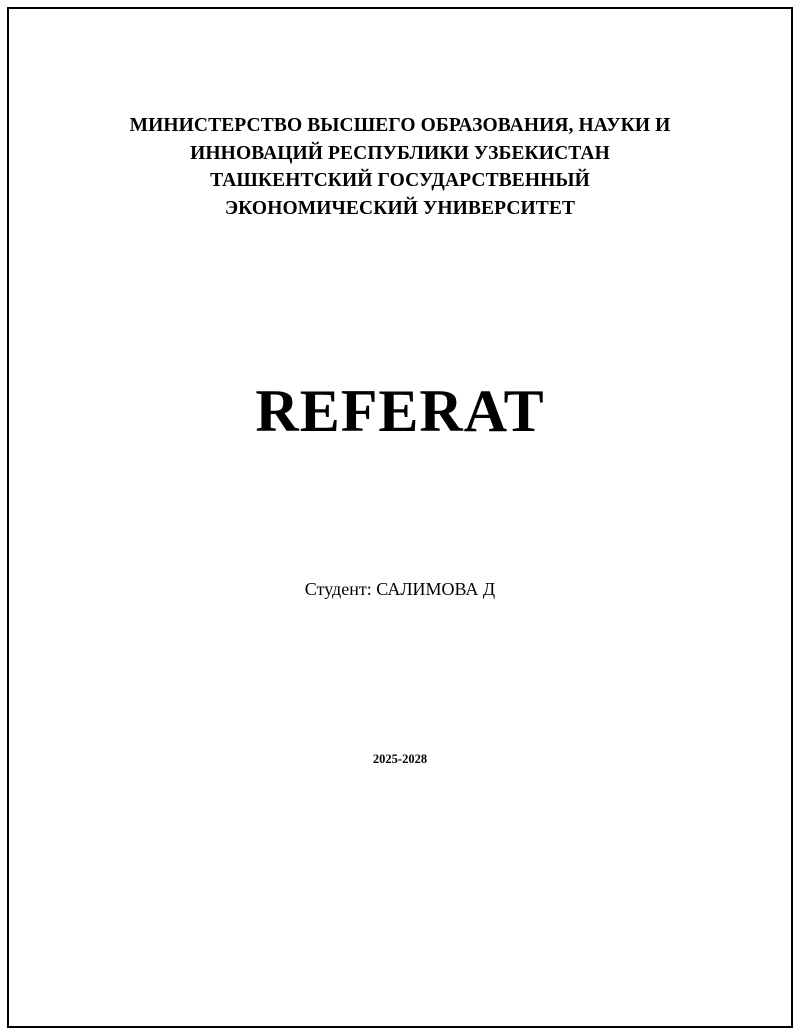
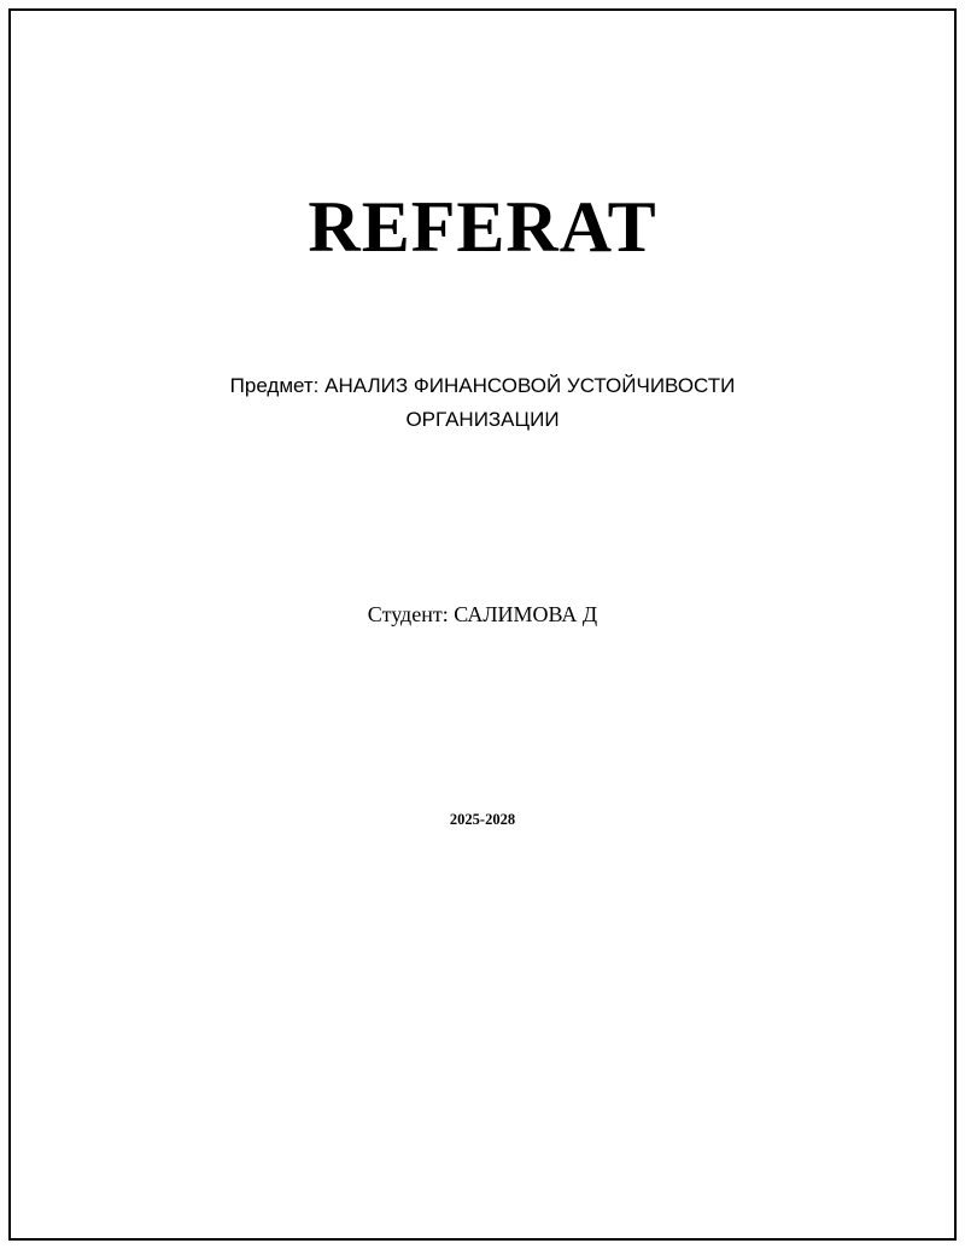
- МИНИСТЕРСТВО ВЫСШЕГО ОБРАЗОВАНИЯ, НАУКИ И
- ИННОВАЦИЙ РЕСПУБЛИКИ УЗБЕКИСТАН
- ТАШКЕНТСКИЙ ГОСУДАРСТВЕННЫЙ
- ЭКОНОМИЧЕСКИЙ УНИВЕРСИТЕТ
  REFERAT
+ Предмет: АНАЛИЗ ФИНАНСОВОЙ УСТОЙЧИВОСТИ
+ ОРГАНИЗАЦИИ
  Студент: САЛИМОВА Д
  2025-2028
